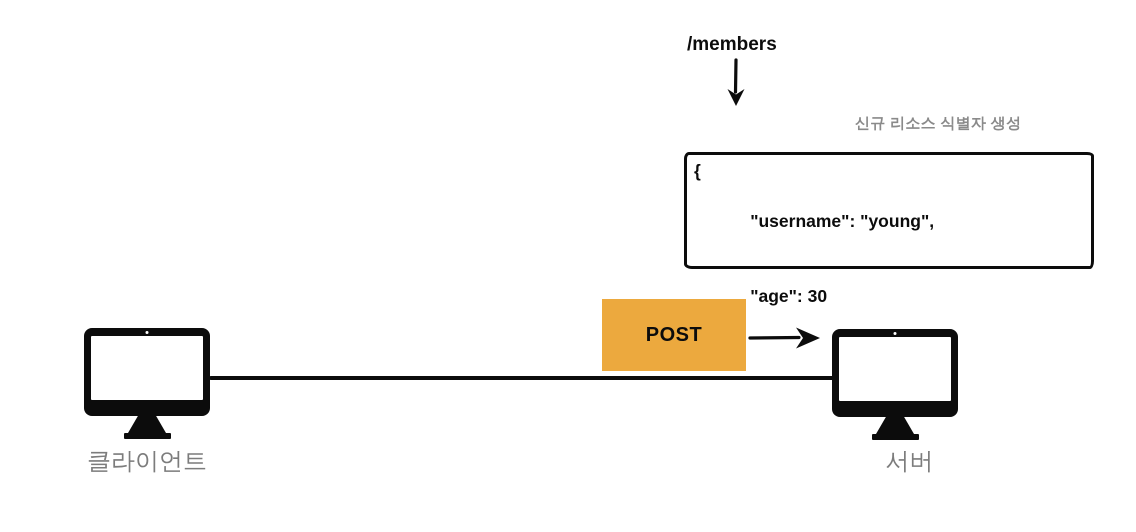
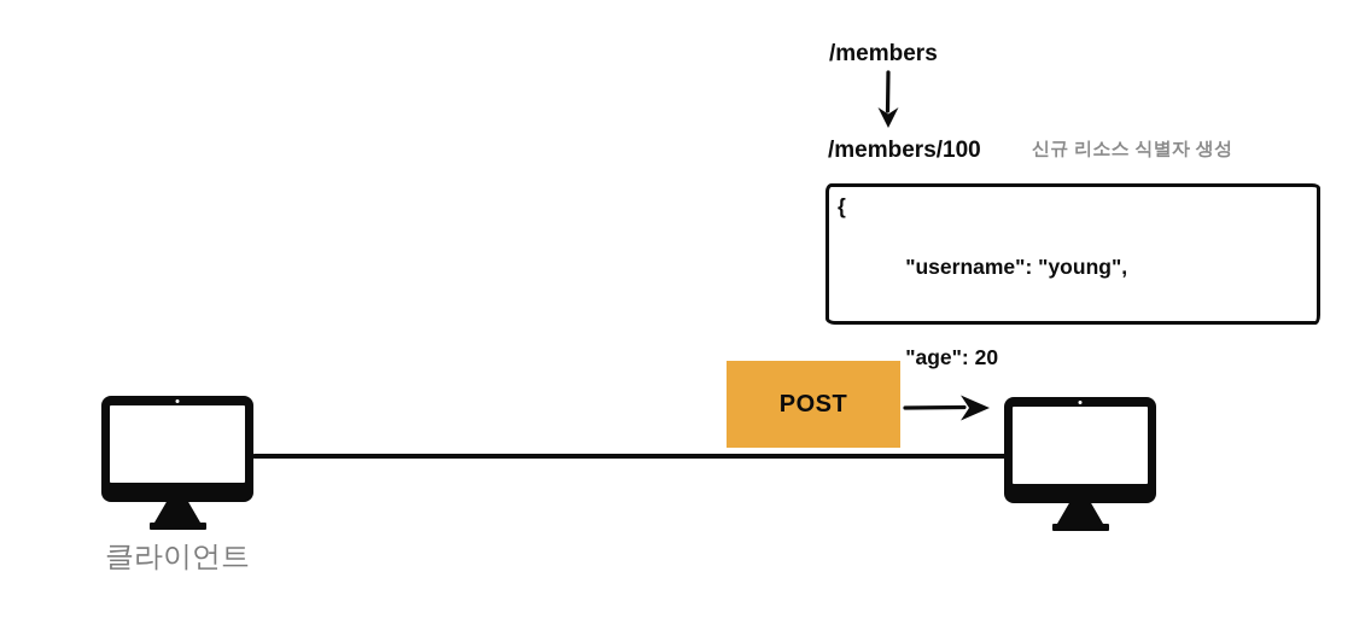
  /members
+ /members/100
  신규 리소스 식별자 생성
  {
  "username": "young",
- "age": 30
+ "age": 20
  POST
  클라이언트
- 서버
